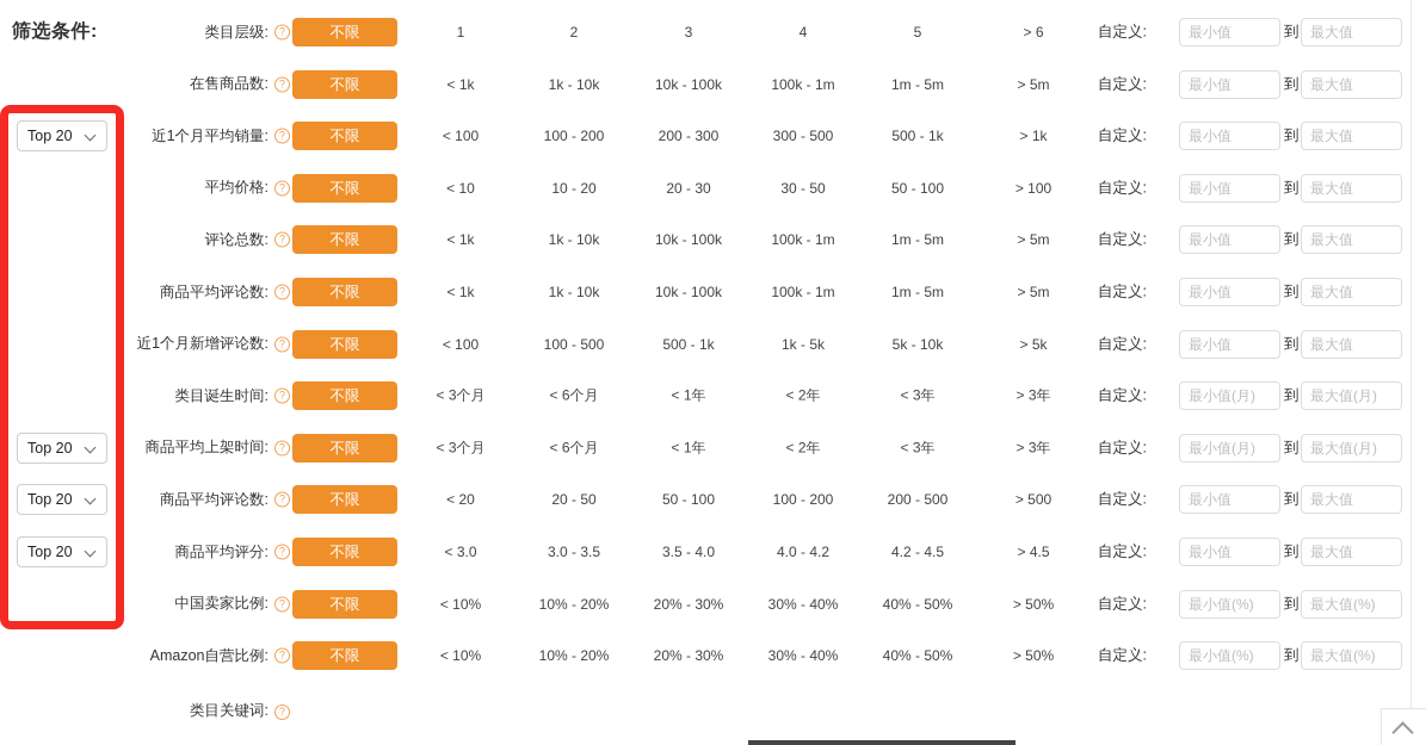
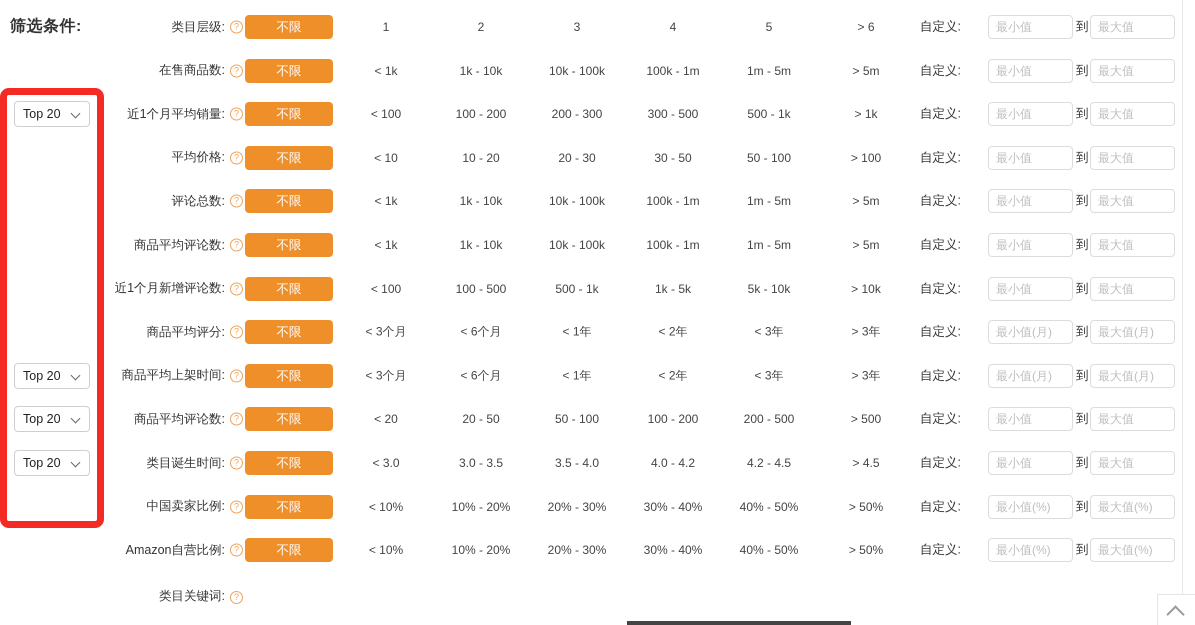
  筛选条件:
  类目层级:
  ?
  不限
  1
  2
  3
  4
  5
  > 6
  自定义:
  最小值
  到
  最大值
  在售商品数:
  ?
  不限
  < 1k
  1k - 10k
  10k - 100k
  100k - 1m
  1m - 5m
  > 5m
  自定义:
  最小值
  到
  最大值
  Top 20
  近1个月平均销量:
  ?
  不限
  < 100
  100 - 200
  200 - 300
  300 - 500
  500 - 1k
  > 1k
  自定义:
  最小值
  到
  最大值
  平均价格:
  ?
  不限
  < 10
  10 - 20
  20 - 30
  30 - 50
  50 - 100
  > 100
  自定义:
  最小值
  到
  最大值
  评论总数:
  ?
  不限
  < 1k
  1k - 10k
  10k - 100k
  100k - 1m
  1m - 5m
  > 5m
  自定义:
  最小值
  到
  最大值
  商品平均评论数:
  ?
  不限
  < 1k
  1k - 10k
  10k - 100k
  100k - 1m
  1m - 5m
  > 5m
  自定义:
  最小值
  到
  最大值
  近1个月新增评论数:
  ?
  不限
  < 100
  100 - 500
  500 - 1k
  1k - 5k
  5k - 10k
- > 5k
+ > 10k
  自定义:
  最小值
  到
  最大值
- 类目诞生时间:
+ 商品平均评分:
  ?
  不限
  < 3个月
  < 6个月
  < 1年
  < 2年
  < 3年
  > 3年
  自定义:
  最小值(月)
  到
  最大值(月)
  Top 20
  商品平均上架时间:
  ?
  不限
  < 3个月
  < 6个月
  < 1年
  < 2年
  < 3年
  > 3年
  自定义:
  最小值(月)
  到
  最大值(月)
  Top 20
  商品平均评论数:
  ?
  不限
  < 20
  20 - 50
  50 - 100
  100 - 200
  200 - 500
  > 500
  自定义:
  最小值
  到
  最大值
  Top 20
- 商品平均评分:
+ 类目诞生时间:
  ?
  不限
  < 3.0
  3.0 - 3.5
  3.5 - 4.0
  4.0 - 4.2
  4.2 - 4.5
  > 4.5
  自定义:
  最小值
  到
  最大值
  中国卖家比例:
  ?
  不限
  < 10%
  10% - 20%
  20% - 30%
  30% - 40%
  40% - 50%
  > 50%
  自定义:
  最小值(%)
  到
  最大值(%)
  Amazon自营比例:
  ?
  不限
  < 10%
  10% - 20%
  20% - 30%
  30% - 40%
  40% - 50%
  > 50%
  自定义:
  最小值(%)
  到
  最大值(%)
  类目关键词:
  ?
